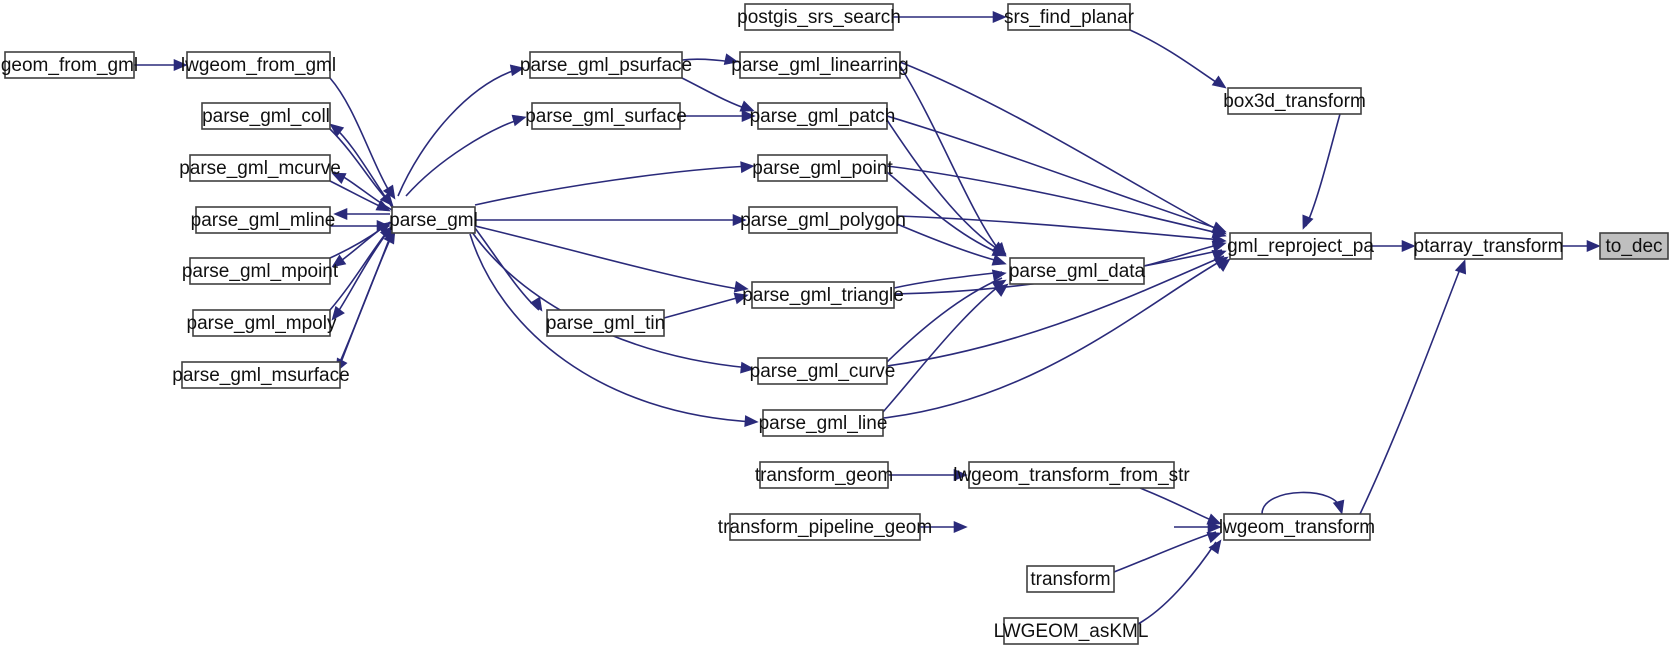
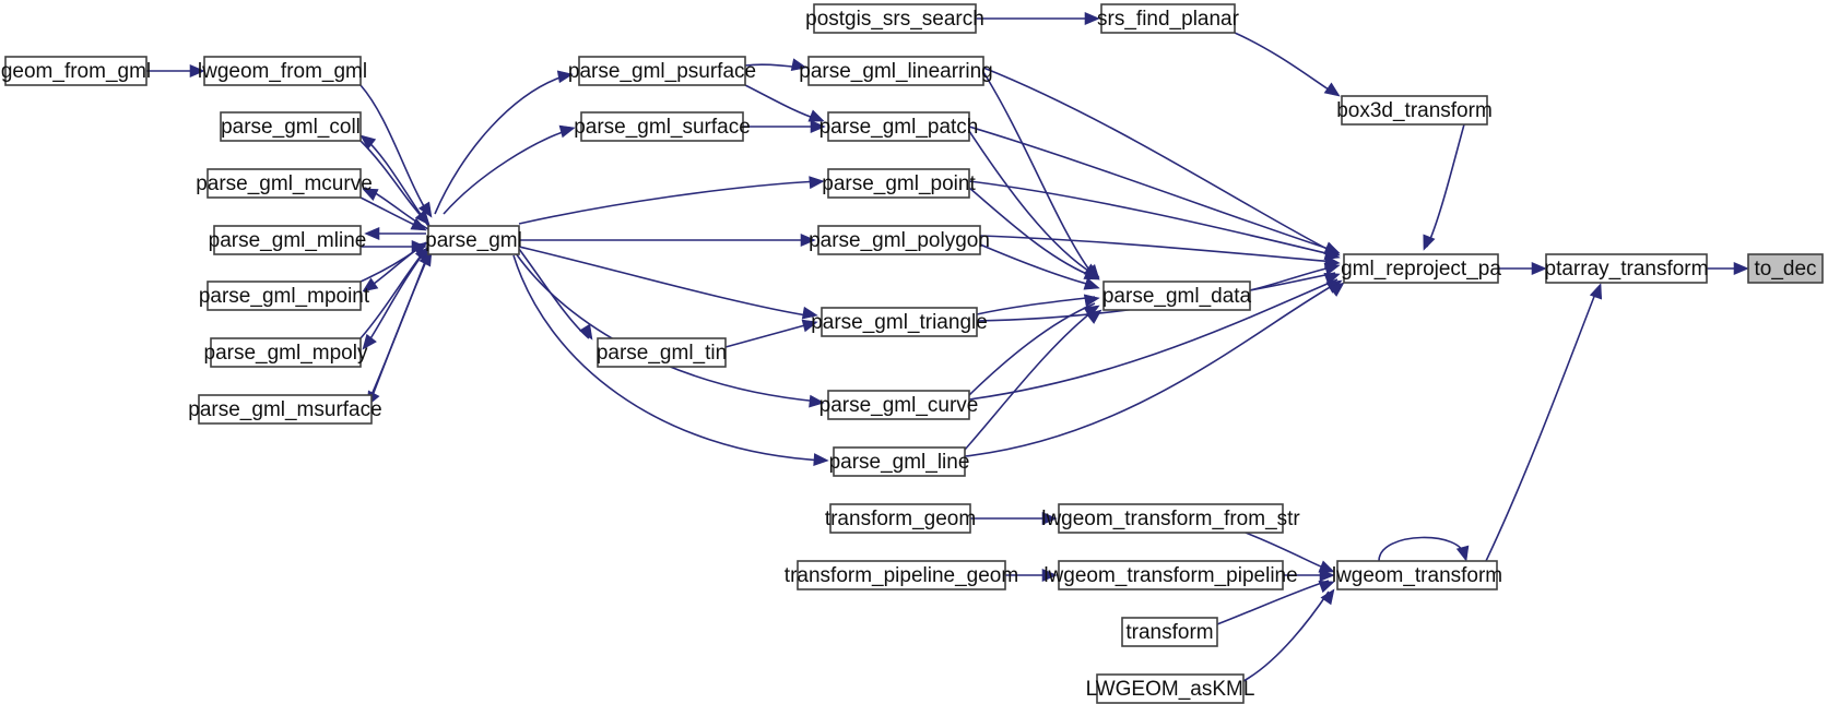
  geom_from_gml
  lwgeom_from_gml
  parse_gml_coll
  parse_gml_mcurve
  parse_gml_mline
  parse_gml_mpoint
  parse_gml_mpoly
  parse_gml_msurface
  parse_gml
  parse_gml_psurface
  parse_gml_surface
  parse_gml_tin
  postgis_srs_search
  parse_gml_linearring
  parse_gml_patch
  parse_gml_point
  parse_gml_polygon
  parse_gml_triangle
  parse_gml_curve
  parse_gml_line
  transform_geom
  transform_pipeline_geom
  parse_gml_data
  lwgeom_transform_from_str
+ lwgeom_transform_pipeline
  transform
  LWGEOM_asKML
  srs_find_planar
  box3d_transform
  gml_reproject_pa
  lwgeom_transform
  ptarray_transform
  to_dec
